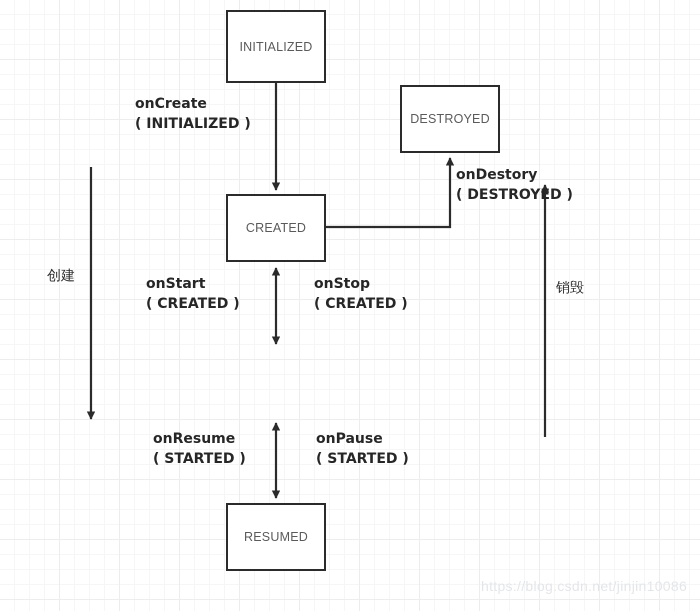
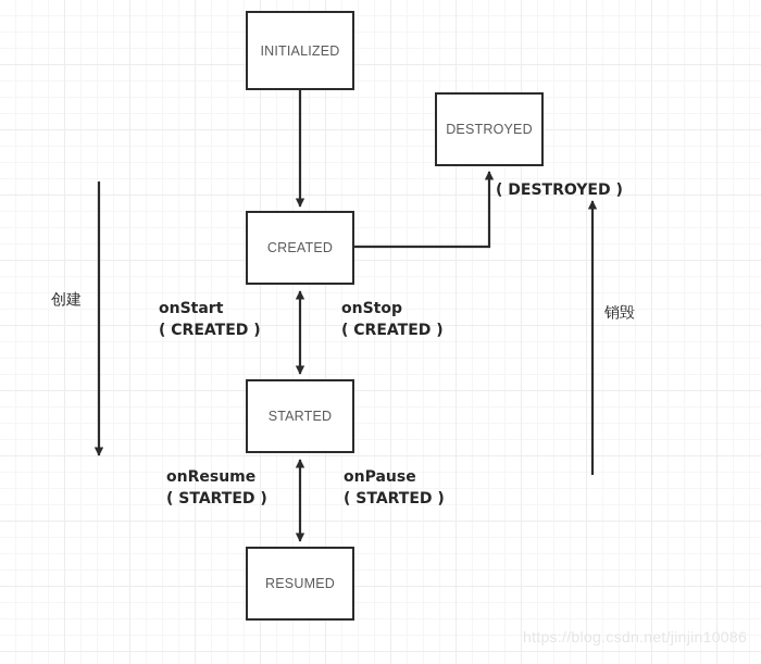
  INITIALIZED
  DESTROYED
  CREATED
+ STARTED
  RESUMED
- onCreate
- ( INITIALIZED )
- onDestory
  ( DESTROYED )
  onStart
  ( CREATED )
  onStop
  ( CREATED )
  onResume
  ( STARTED )
  onPause
  ( STARTED )
  创建
  销毁
  https://blog.csdn.net/jinjin10086
